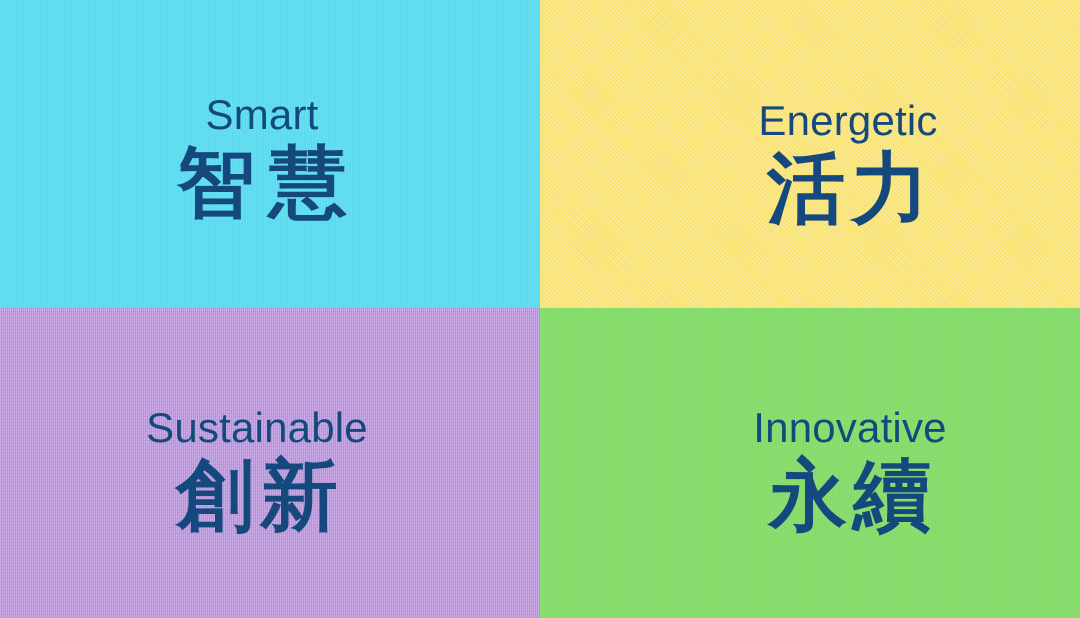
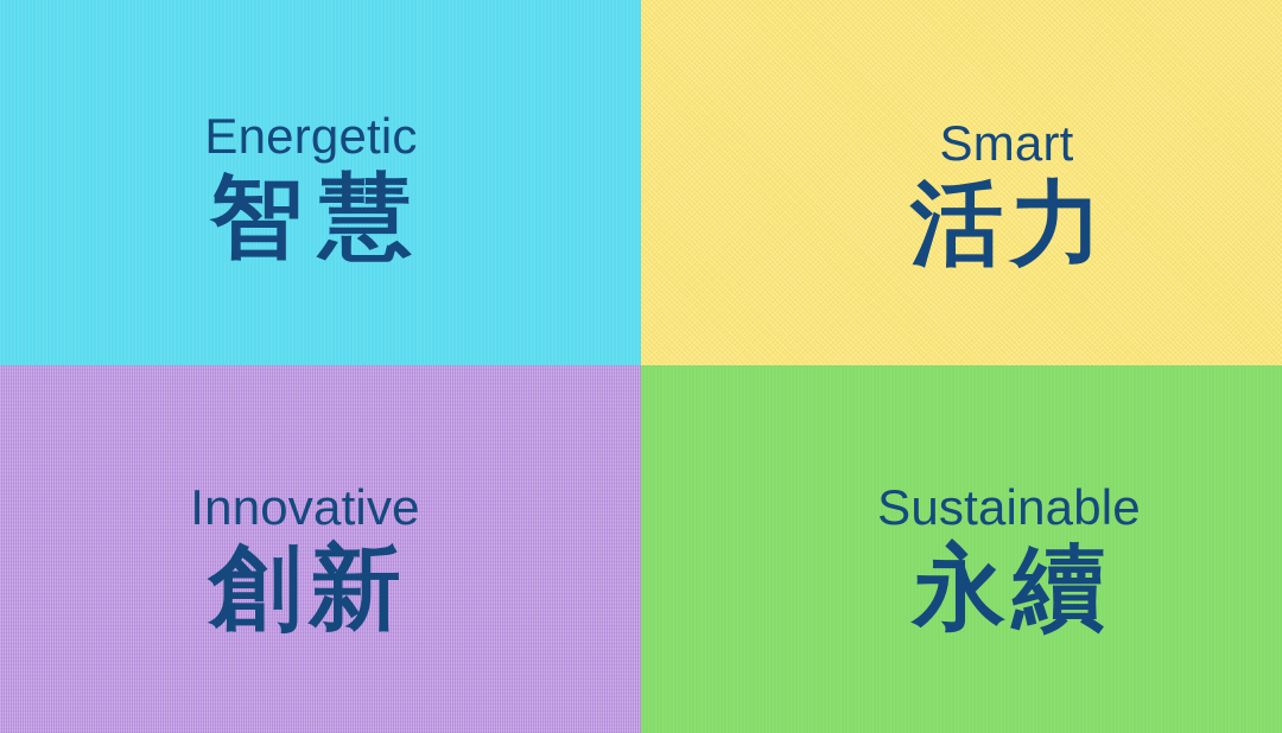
- Smart
+ Energetic
  智慧
- Energetic
+ Smart
  活力
- Sustainable
+ Innovative
  創新
- Innovative
+ Sustainable
  永續
